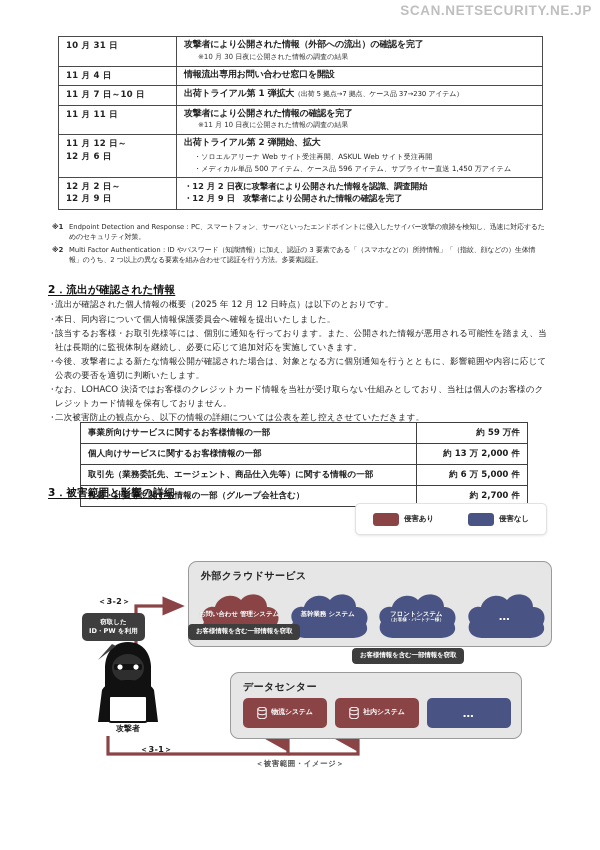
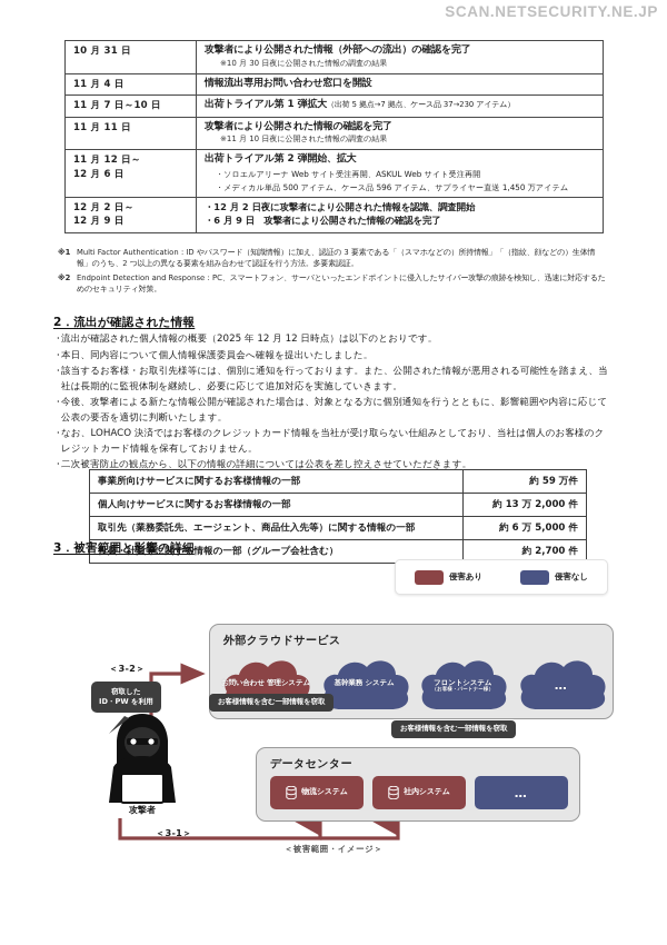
  SCAN.NETSECURITY.NE.JP
  10 月 31 日	攻撃者により公開された情報（外部への流出）の確認を完了 ※10 月 30 日夜に公開された情報の調査の結果
  11 月 4 日	情報流出専用お問い合わせ窓口を開設
  11 月 7 日～10 日	出荷トライアル第 1 弾拡大（出荷 5 拠点→7 拠点、ケース品 37→230 アイテム）
  11 月 11 日	攻撃者により公開された情報の確認を完了 ※11 月 10 日夜に公開された情報の調査の結果
  11 月 12 日～ 12 月 6 日	出荷トライアル第 2 弾開始、拡大 ・ソロエルアリーナ Web サイト受注再開、ASKUL Web サイト受注再開 ・メディカル単品 500 アイテム、ケース品 596 アイテム、サプライヤー直送 1,450 万アイテム
- 12 月 2 日～ 12 月 9 日	・12 月 2 日夜に攻撃者により公開された情報を認識、調査開始 ・12 月 9 日 攻撃者により公開された情報の確認を完了
+ 12 月 2 日～ 12 月 9 日	・12 月 2 日夜に攻撃者により公開された情報を認識、調査開始 ・6 月 9 日 攻撃者により公開された情報の確認を完了
  ※1
- Endpoint Detection and Response：PC、スマートフォン、サーバといったエンドポイントに侵入したサイバー攻撃の痕跡を検知し、迅速に対応するためのセキュリティ対策。
+ Multi Factor Authentication：ID やパスワード（知識情報）に加え、認証の 3 要素である「（スマホなどの）所持情報」「（指紋、顔などの）生体情報」のうち、2 つ以上の異なる要素を組み合わせて認証を行う方法。多要素認証。
  ※2
- Multi Factor Authentication：ID やパスワード（知識情報）に加え、認証の 3 要素である「（スマホなどの）所持情報」「（指紋、顔などの）生体情報」のうち、2 つ以上の異なる要素を組み合わせて認証を行う方法。多要素認証。
+ Endpoint Detection and Response：PC、スマートフォン、サーバといったエンドポイントに侵入したサイバー攻撃の痕跡を検知し、迅速に対応するためのセキュリティ対策。
  2．流出が確認された情報
  ・
  流出が確認された個人情報の概要（2025 年 12 月 12 日時点）は以下のとおりです。
  ・
  本日、同内容について個人情報保護委員会へ確報を提出いたしました。
  ・
  該当するお客様・お取引先様等には、個別に通知を行っております。また、公開された情報が悪用される可能性を踏まえ、当社は長期的に監視体制を継続し、必要に応じて追加対応を実施していきます。
  ・
  今後、攻撃者による新たな情報公開が確認された場合は、対象となる方に個別通知を行うとともに、影響範囲や内容に応じて公表の要否を適切に判断いたします。
  ・
  なお、LOHACO 決済ではお客様のクレジットカード情報を当社が受け取らない仕組みとしており、当社は個人のお客様のクレジットカード情報を保有しておりません。
  ・
  二次被害防止の観点から、以下の情報の詳細については公表を差し控えさせていただきます。
  事業所向けサービスに関するお客様情報の一部	約 59 万件
  個人向けサービスに関するお客様情報の一部	約 13 万 2,000 件
  取引先（業務委託先、エージェント、商品仕入先等）に関する情報の一部	約 6 万 5,000 件
  役員・社員等に関する情報の一部（グループ会社含む）	約 2,700 件
  3．被害範囲と影響の詳細
  侵害あり
  侵害なし
  外部クラウドサービス
  お問い合わせ 管理システム
  基幹業務 システム
  フロントシステム
  …
  データセンター
  物流システム
  社内システム
  …
  攻撃者
  窃取した
  ID・PW を利用
  お客様情報を含む一部情報を窃取
  お客様情報を含む一部情報を窃取
  ＜3-2＞
  ＜3-1＞
  ＜被害範囲・イメージ＞
